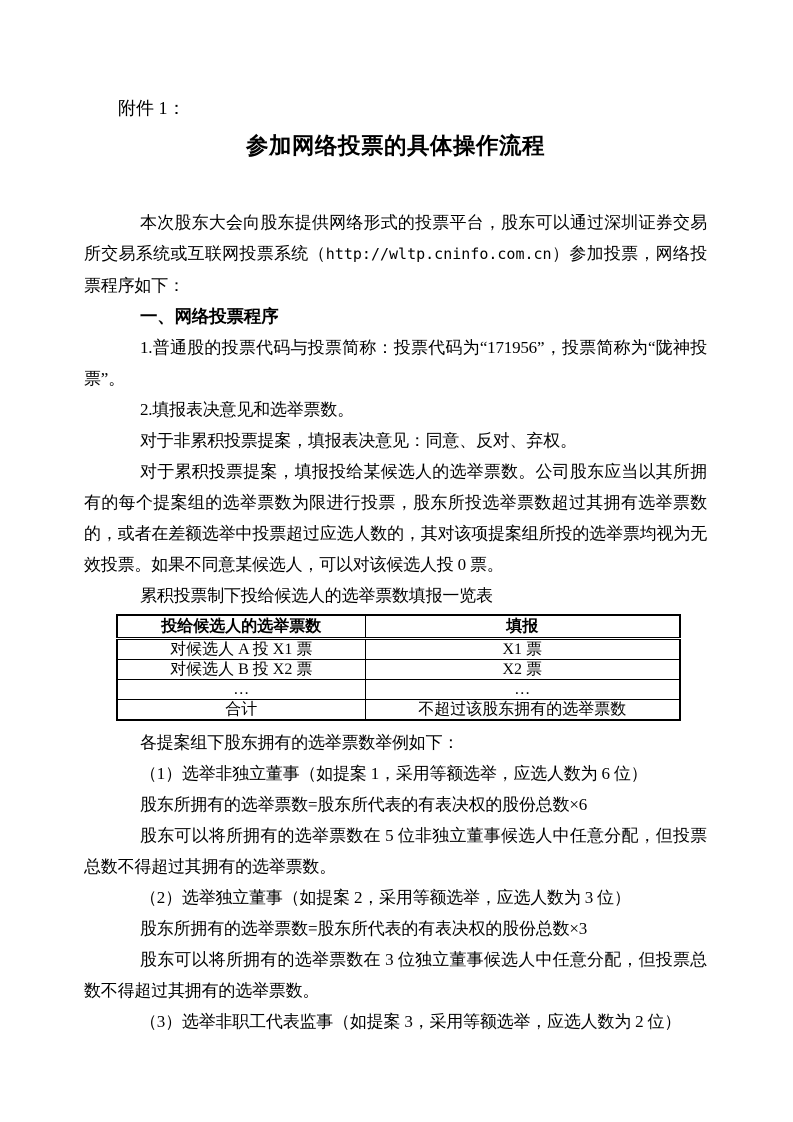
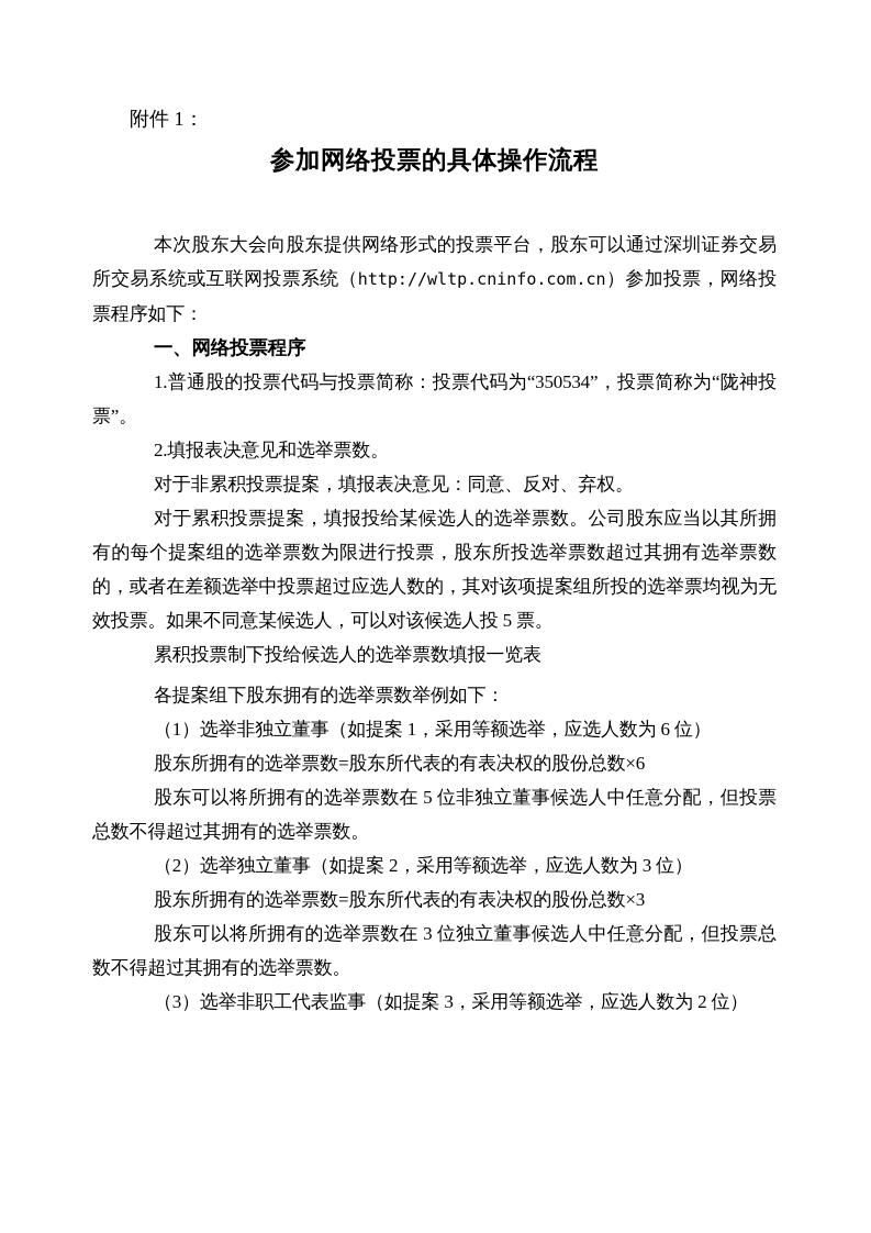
  附件 1：
  参加网络投票的具体操作流程
  本次股东大会向股东提供网络形式的投票平台，股东可以通过深圳证券交易所交易系统或互联网投票系统（http://wltp.cninfo.com.cn）参加投票，网络投票程序如下：
  一、网络投票程序
- 1.普通股的投票代码与投票简称：投票代码为“171956”，投票简称为“陇神投票”。
+ 1.普通股的投票代码与投票简称：投票代码为“350534”，投票简称为“陇神投票”。
  2.填报表决意见和选举票数。
  对于非累积投票提案，填报表决意见：同意、反对、弃权。
- 对于累积投票提案，填报投给某候选人的选举票数。公司股东应当以其所拥有的每个提案组的选举票数为限进行投票，股东所投选举票数超过其拥有选举票数的，或者在差额选举中投票超过应选人数的，其对该项提案组所投的选举票均视为无效投票。如果不同意某候选人，可以对该候选人投 0 票。
+ 对于累积投票提案，填报投给某候选人的选举票数。公司股东应当以其所拥有的每个提案组的选举票数为限进行投票，股东所投选举票数超过其拥有选举票数的，或者在差额选举中投票超过应选人数的，其对该项提案组所投的选举票均视为无效投票。如果不同意某候选人，可以对该候选人投 5 票。
  累积投票制下投给候选人的选举票数填报一览表
- 投给候选人的选举票数	填报
- 对候选人 A 投 X1 票	X1 票
- 对候选人 B 投 X2 票	X2 票
- …	…
- 合计	不超过该股东拥有的选举票数
  各提案组下股东拥有的选举票数举例如下：
  （1）选举非独立董事（如提案 1，采用等额选举，应选人数为 6 位）
  股东所拥有的选举票数=股东所代表的有表决权的股份总数×6
  股东可以将所拥有的选举票数在 5 位非独立董事候选人中任意分配，但投票总数不得超过其拥有的选举票数。
  （2）选举独立董事（如提案 2，采用等额选举，应选人数为 3 位）
  股东所拥有的选举票数=股东所代表的有表决权的股份总数×3
  股东可以将所拥有的选举票数在 3 位独立董事候选人中任意分配，但投票总数不得超过其拥有的选举票数。
  （3）选举非职工代表监事（如提案 3，采用等额选举，应选人数为 2 位）
